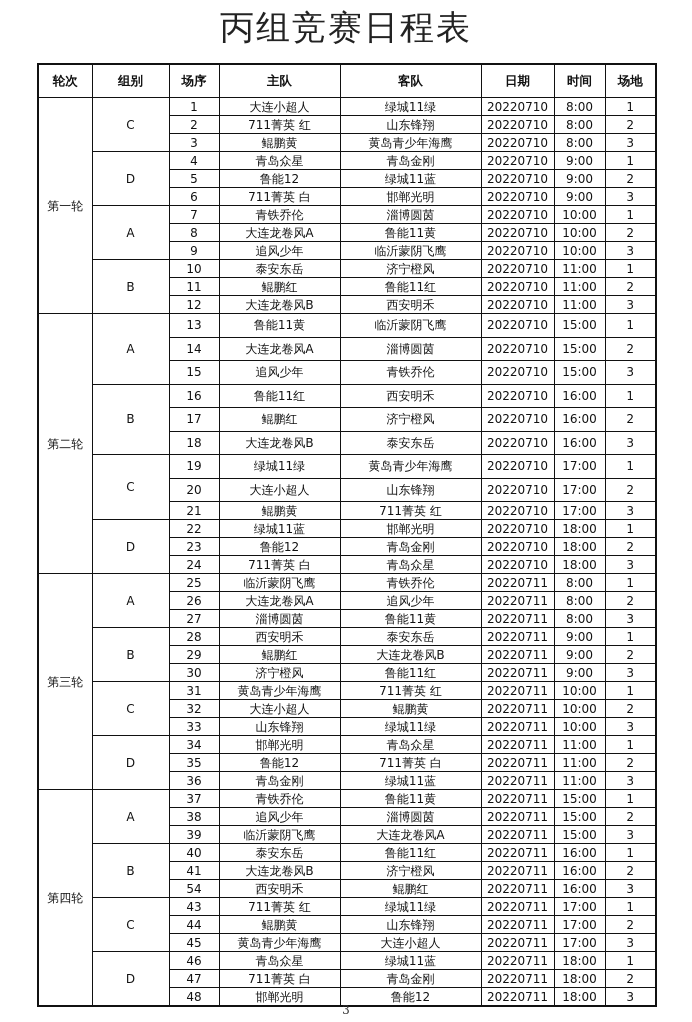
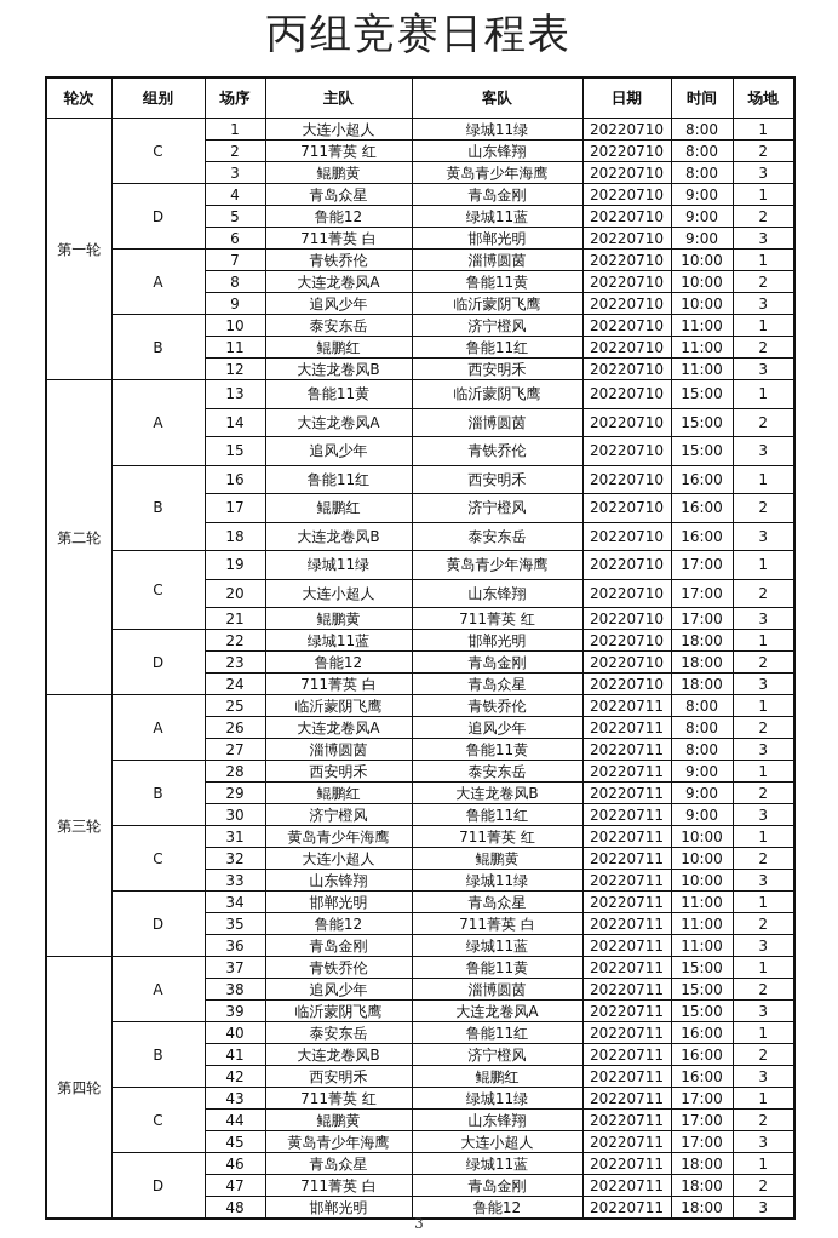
  丙组竞赛日程表
  轮次	组别	场序	主队	客队	日期	时间	场地
  第一轮	C	1	大连小超人	绿城11绿	20220710	8:00	1
  2	711菁英 红	山东锋翔	20220710	8:00	2
  3	鲲鹏黄	黄岛青少年海鹰	20220710	8:00	3
  D	4	青岛众星	青岛金刚	20220710	9:00	1
  5	鲁能12	绿城11蓝	20220710	9:00	2
  6	711菁英 白	邯郸光明	20220710	9:00	3
  A	7	青铁乔伦	淄博圆茵	20220710	10:00	1
  8	大连龙卷风A	鲁能11黄	20220710	10:00	2
  9	追风少年	临沂蒙阴飞鹰	20220710	10:00	3
  B	10	泰安东岳	济宁橙风	20220710	11:00	1
  11	鲲鹏红	鲁能11红	20220710	11:00	2
  12	大连龙卷风B	西安明禾	20220710	11:00	3
  第二轮	A	13	鲁能11黄	临沂蒙阴飞鹰	20220710	15:00	1
  14	大连龙卷风A	淄博圆茵	20220710	15:00	2
  15	追风少年	青铁乔伦	20220710	15:00	3
  B	16	鲁能11红	西安明禾	20220710	16:00	1
  17	鲲鹏红	济宁橙风	20220710	16:00	2
  18	大连龙卷风B	泰安东岳	20220710	16:00	3
  C	19	绿城11绿	黄岛青少年海鹰	20220710	17:00	1
  20	大连小超人	山东锋翔	20220710	17:00	2
  21	鲲鹏黄	711菁英 红	20220710	17:00	3
  D	22	绿城11蓝	邯郸光明	20220710	18:00	1
  23	鲁能12	青岛金刚	20220710	18:00	2
  24	711菁英 白	青岛众星	20220710	18:00	3
  第三轮	A	25	临沂蒙阴飞鹰	青铁乔伦	20220711	8:00	1
  26	大连龙卷风A	追风少年	20220711	8:00	2
  27	淄博圆茵	鲁能11黄	20220711	8:00	3
  B	28	西安明禾	泰安东岳	20220711	9:00	1
  29	鲲鹏红	大连龙卷风B	20220711	9:00	2
  30	济宁橙风	鲁能11红	20220711	9:00	3
  C	31	黄岛青少年海鹰	711菁英 红	20220711	10:00	1
  32	大连小超人	鲲鹏黄	20220711	10:00	2
  33	山东锋翔	绿城11绿	20220711	10:00	3
  D	34	邯郸光明	青岛众星	20220711	11:00	1
  35	鲁能12	711菁英 白	20220711	11:00	2
  36	青岛金刚	绿城11蓝	20220711	11:00	3
  第四轮	A	37	青铁乔伦	鲁能11黄	20220711	15:00	1
  38	追风少年	淄博圆茵	20220711	15:00	2
  39	临沂蒙阴飞鹰	大连龙卷风A	20220711	15:00	3
  B	40	泰安东岳	鲁能11红	20220711	16:00	1
  41	大连龙卷风B	济宁橙风	20220711	16:00	2
- 54	西安明禾	鲲鹏红	20220711	16:00	3
+ 42	西安明禾	鲲鹏红	20220711	16:00	3
  C	43	711菁英 红	绿城11绿	20220711	17:00	1
  44	鲲鹏黄	山东锋翔	20220711	17:00	2
  45	黄岛青少年海鹰	大连小超人	20220711	17:00	3
  D	46	青岛众星	绿城11蓝	20220711	18:00	1
  47	711菁英 白	青岛金刚	20220711	18:00	2
  48	邯郸光明	鲁能12	20220711	18:00	3
  3
